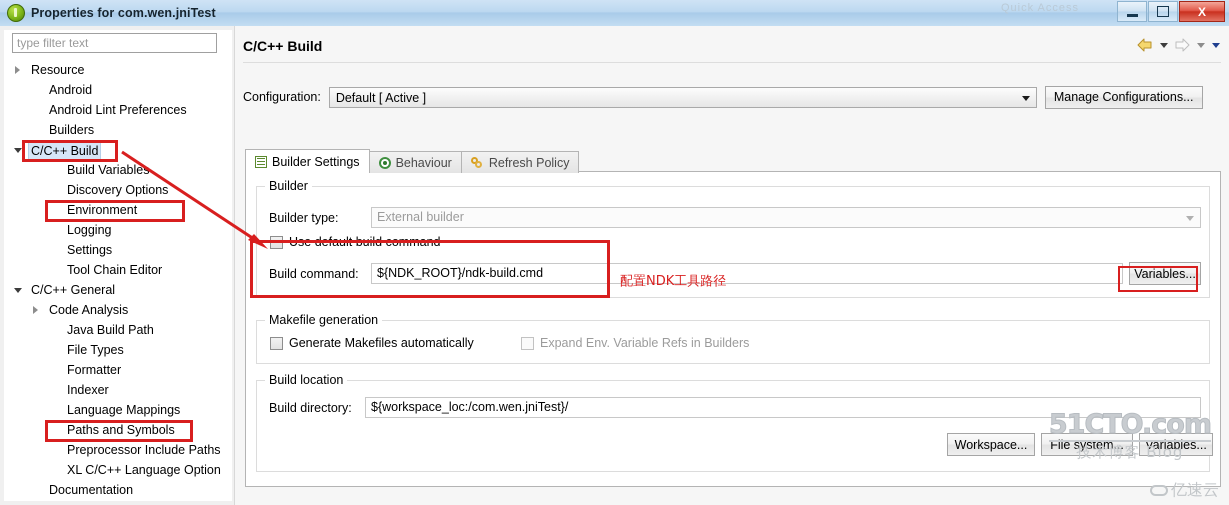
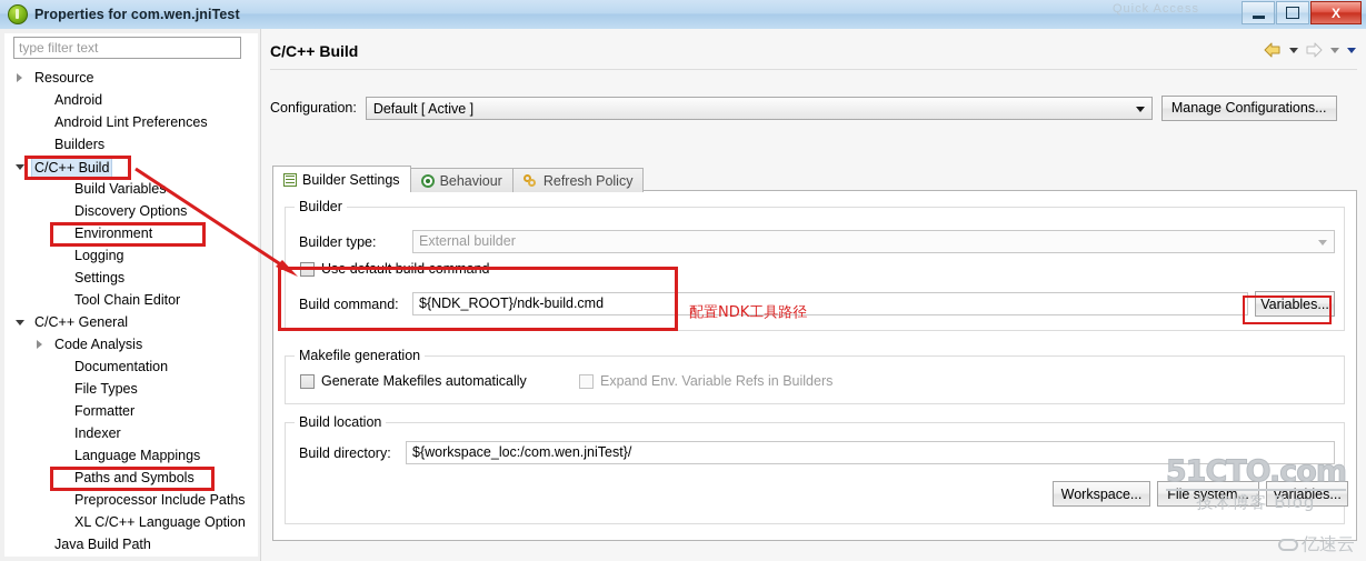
  Properties for com.wen.jniTest
  X
  Quick Access
  type filter text
  Resource
  Android
  Android Lint Preferences
  Builders
  C/C++ Build
  Build Variables
  Discovery Options
  Environment
  Logging
  Settings
  Tool Chain Editor
  C/C++ General
  Code Analysis
- Java Build Path
+ Documentation
  File Types
  Formatter
  Indexer
  Language Mappings
  Paths and Symbols
  Preprocessor Include Paths
  XL C/C++ Language Option
- Documentation
+ Java Build Path
  C/C++ Build
  Configuration:
  Default [ Active ]
  Manage Configurations...
  Builder Settings
  Behaviour
  Refresh Policy
  Builder
  Builder type:
  External builder
  Use default build command
  Build command:
  ${NDK_ROOT}/ndk-build.cmd
  Variables...
  Makefile generation
  Generate Makefiles automatically
  Expand Env. Variable Refs in Builders
  Build location
  Build directory:
  ${workspace_loc:/com.wen.jniTest}/
  Workspace...
  File system...
  Variables...
  配置NDK工具路径
  51CTO.com
  技术博客 Blog
  亿速云
